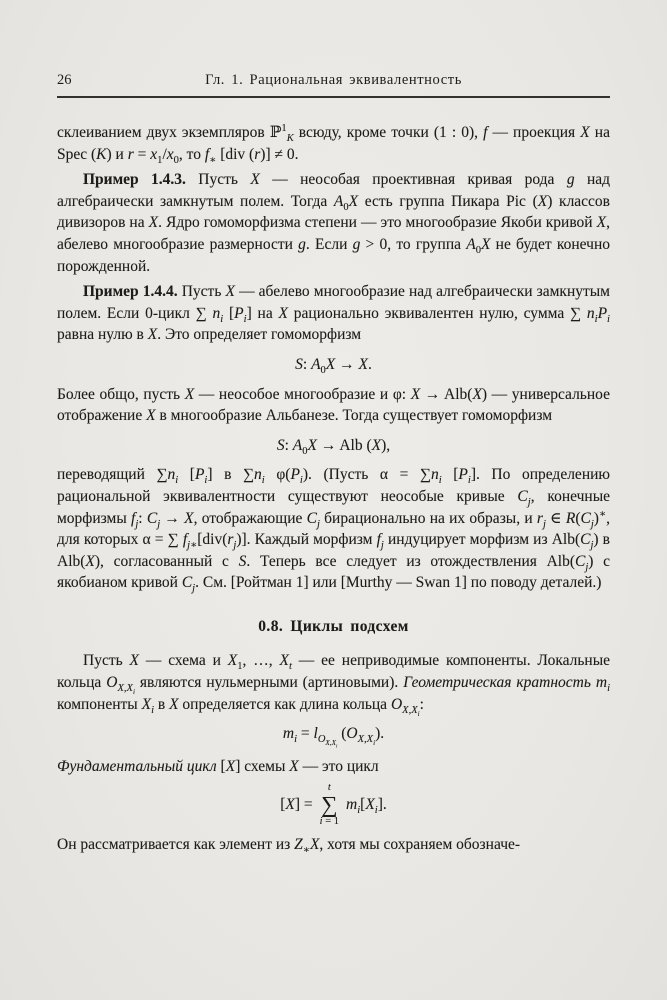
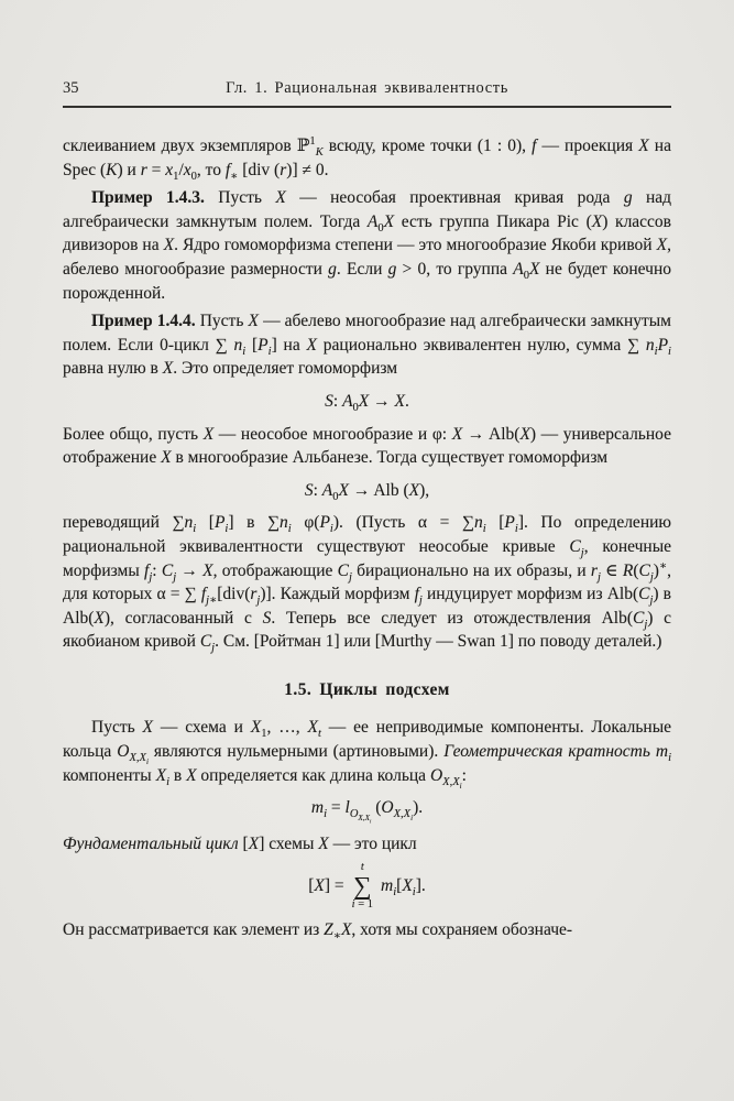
- 26
+ 35
  Гл. 1. Рациональная эквивалентность
  склеиванием двух экземпляров ℙ1K всюду, кроме точки (1 : 0), f — проекция X на Spec (K) и r = x1/x0, то f∗ [div (r)] ≠ 0.
  Пример 1.4.3. Пусть X — неособая проективная кривая рода g над алгебраически замкнутым полем. Тогда A0X есть группа Пикара Pic (X) классов дивизоров на X. Ядро гомоморфизма степени — это многообразие Якоби кривой X, абелево многообразие размерности g. Если g > 0, то группа A0X не будет конечно порожденной.
  Пример 1.4.4. Пусть X — абелево многообразие над алгебраически замкнутым полем. Если 0-цикл ∑ ni [Pi] на X рационально эквивалентен нулю, сумма ∑ niPi равна нулю в X. Это определяет гомоморфизм
  S: A0X → X.
  Более общо, пусть X — неособое многообразие и φ: X → Alb(X) — универсальное отображение X в многообразие Альбанезе. Тогда существует гомоморфизм
  S: A0X → Alb (X),
  переводящий ∑ni [Pi] в ∑ni φ(Pi). (Пусть α = ∑ni [Pi]. По определению рациональной эквивалентности существуют неособые кривые Cj, конечные морфизмы fj: Cj → X, отображающие Cj бирационально на их образы, и rj ∈ R(Cj)∗, для которых α = ∑ fj∗[div(rj)]. Каждый морфизм fj индуцирует морфизм из Alb(Cj) в Alb(X), согласованный с S. Теперь все следует из отождествления Alb(Cj) с якобианом кривой Cj. См. [Ройтман 1] или [Murthy — Swan 1] по поводу деталей.)
- 0.8. Циклы подсхем
+ 1.5. Циклы подсхем
  Пусть X — схема и X1, …, Xt — ее неприводимые компоненты. Локальные кольца OX,Xi являются нульмерными (артиновыми). Геометрическая кратность mi компоненты Xi в X определяется как длина кольца OX,Xi:
  mi = lOX,X (OX,Xi).
  Фундаментальный цикл [X] схемы X — это цикл
  [X] =
  t
  ∑
  i = 1
  mi[Xi].
  Он рассматривается как элемент из Z∗X, хотя мы сохраняем обозначе-
